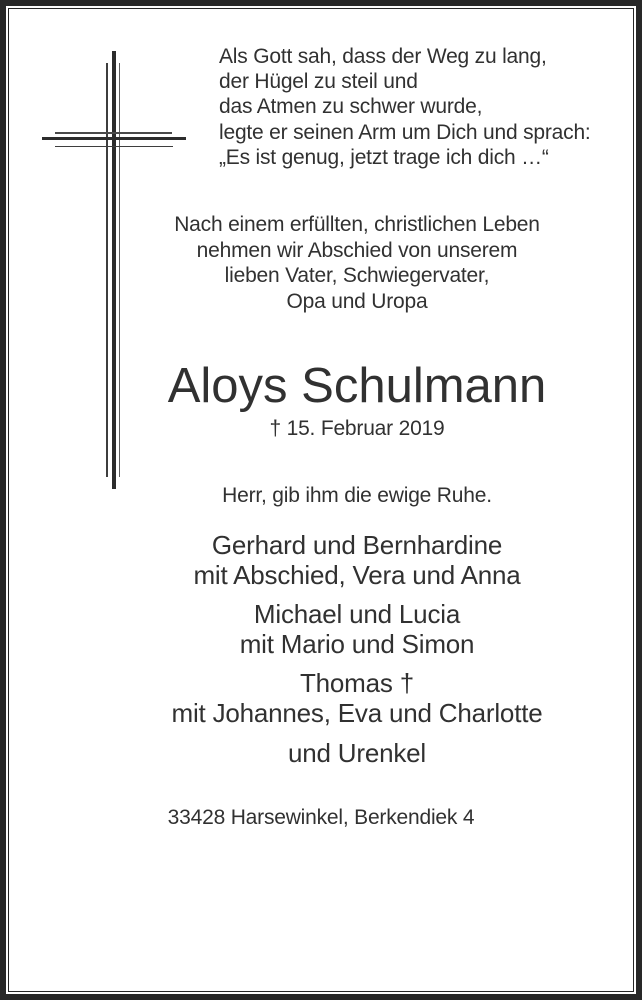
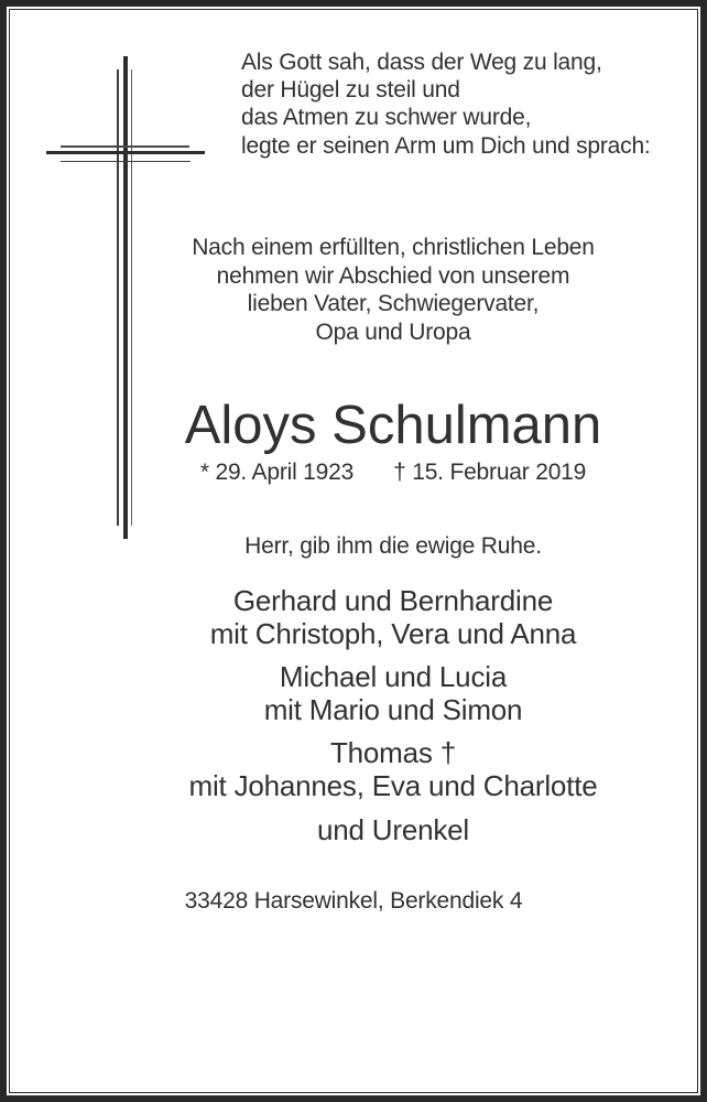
  Als Gott sah, dass der Weg zu lang,
  der Hügel zu steil und
  das Atmen zu schwer wurde,
  legte er seinen Arm um Dich und sprach:
- „Es ist genug, jetzt trage ich dich …“
  Nach einem erfüllten, christlichen Leben
  nehmen wir Abschied von unserem
  lieben Vater, Schwiegervater,
  Opa und Uropa
  Aloys Schulmann
+ * 29. April 1923
  † 15. Februar 2019
  Herr, gib ihm die ewige Ruhe.
  Gerhard und Bernhardine
- mit Abschied, Vera und Anna
+ mit Christoph, Vera und Anna
  Michael und Lucia
  mit Mario und Simon
  Thomas †
  mit Johannes, Eva und Charlotte
  und Urenkel
  33428 Harsewinkel, Berkendiek 4
